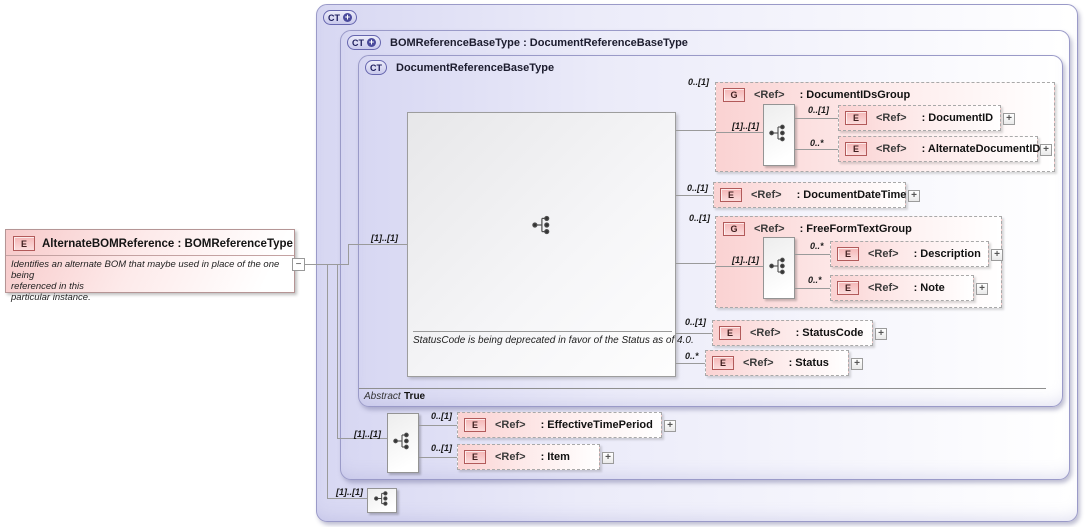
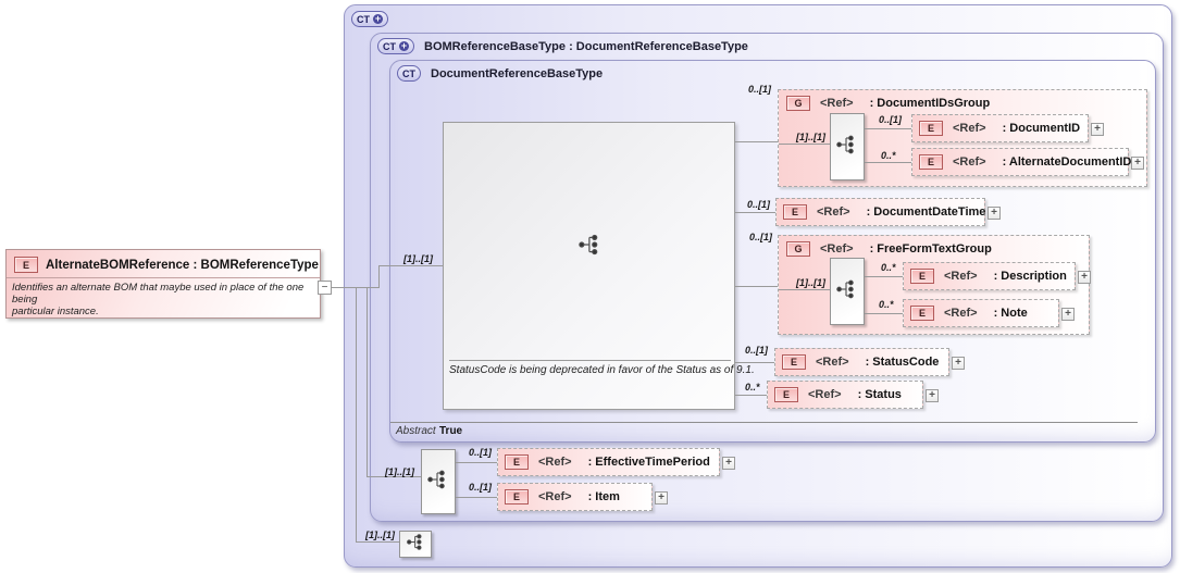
  CT
  +
  CT
  +
  BOMReferenceBaseType : DocumentReferenceBaseType
  CT
  DocumentReferenceBaseType
  Abstract
  True
- StatusCode is being deprecated in favor of the Status as of 4.0.
+ StatusCode is being deprecated in favor of the Status as of 9.1.
  G
  <Ref>
  : DocumentIDsGroup
  G
  <Ref>
  : FreeFormTextGroup
  E
  <Ref>
  : DocumentID
  +
  E
  <Ref>
  : AlternateDocumentID
  +
  E
  <Ref>
  : DocumentDateTime
  +
  E
  <Ref>
  : Description
  +
  E
  <Ref>
  : Note
  +
  E
  <Ref>
  : StatusCode
  +
  E
  <Ref>
  : Status
  +
  E
  <Ref>
  : EffectiveTimePeriod
  +
  E
  <Ref>
  : Item
  +
  E
  AlternateBOMReference : BOMReferenceType
  Identifies an alternate BOM that maybe used in place of the one being
- referenced in this
  particular instance.
  −
  [1]..[1]
  0..[1]
  [1]..[1]
  0..[1]
  0..*
  0..[1]
  0..[1]
  [1]..[1]
  0..*
  0..*
  0..[1]
  0..*
  [1]..[1]
  0..[1]
  0..[1]
  [1]..[1]
